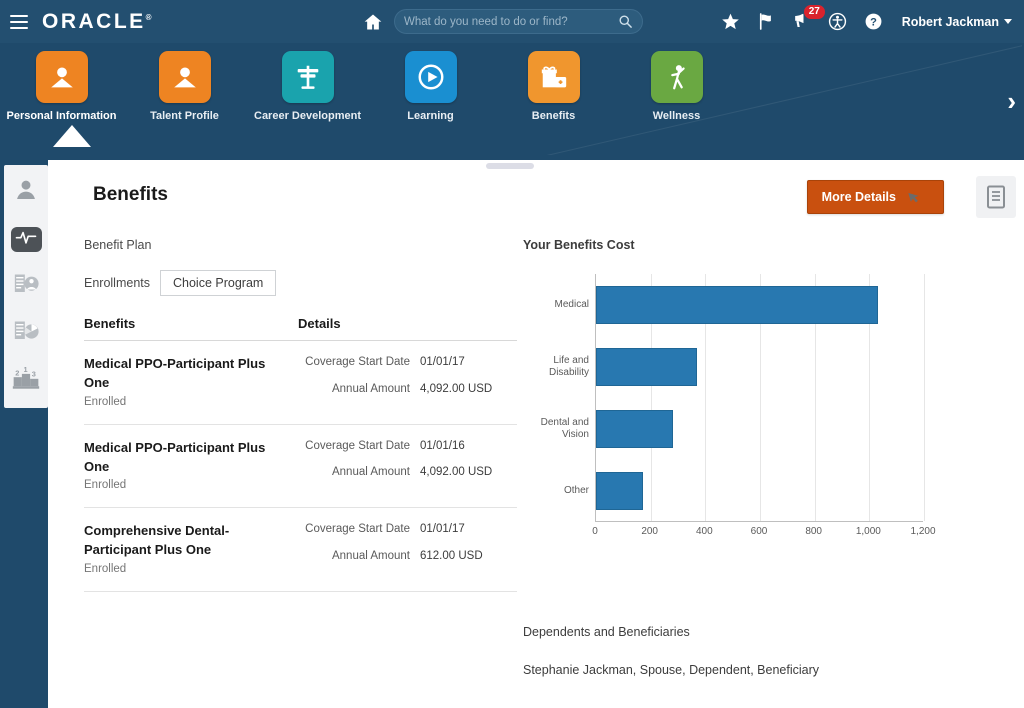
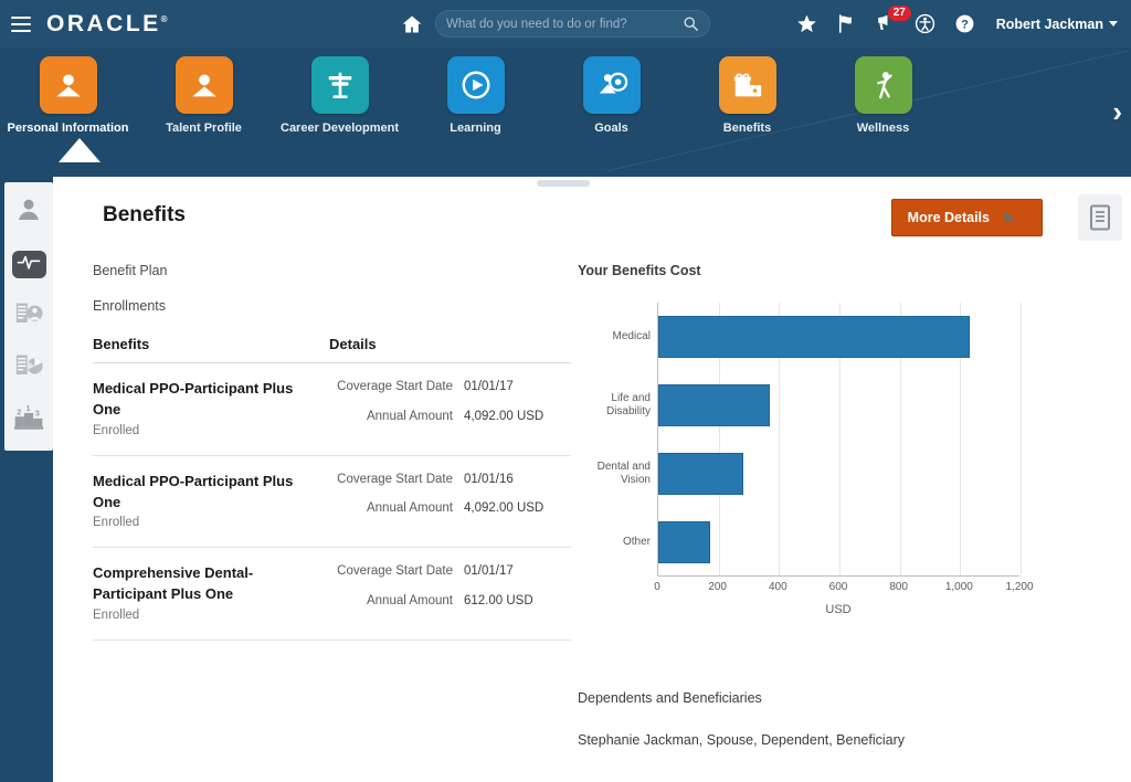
  ORACLE®
  What do you need to do or find?
  27
  ?
  Robert Jackman
  Personal Information
  Talent Profile
  Career Development
  Learning
+ Goals
  Benefits
  Wellness
  ›
  2
  1
  3
  Benefits
  More Details
  Benefit Plan
  Enrollments
- Choice Program
  Benefits
  Details
  Medical PPO-Participant Plus One
  Enrolled
  Coverage Start Date
  01/01/17
  Annual Amount
  4,092.00 USD
  Medical PPO-Participant Plus One
  Enrolled
  Coverage Start Date
  01/01/16
  Annual Amount
  4,092.00 USD
  Comprehensive Dental-Participant Plus One
  Enrolled
  Coverage Start Date
  01/01/17
  Annual Amount
  612.00 USD
  Your Benefits Cost
  Medical
  Life and Disability
  Dental and Vision
  Other
  0
  200
  400
  600
  800
  1,000
  1,200
+ USD
  Dependents and Beneficiaries
  Stephanie Jackman, Spouse, Dependent, Beneficiary
